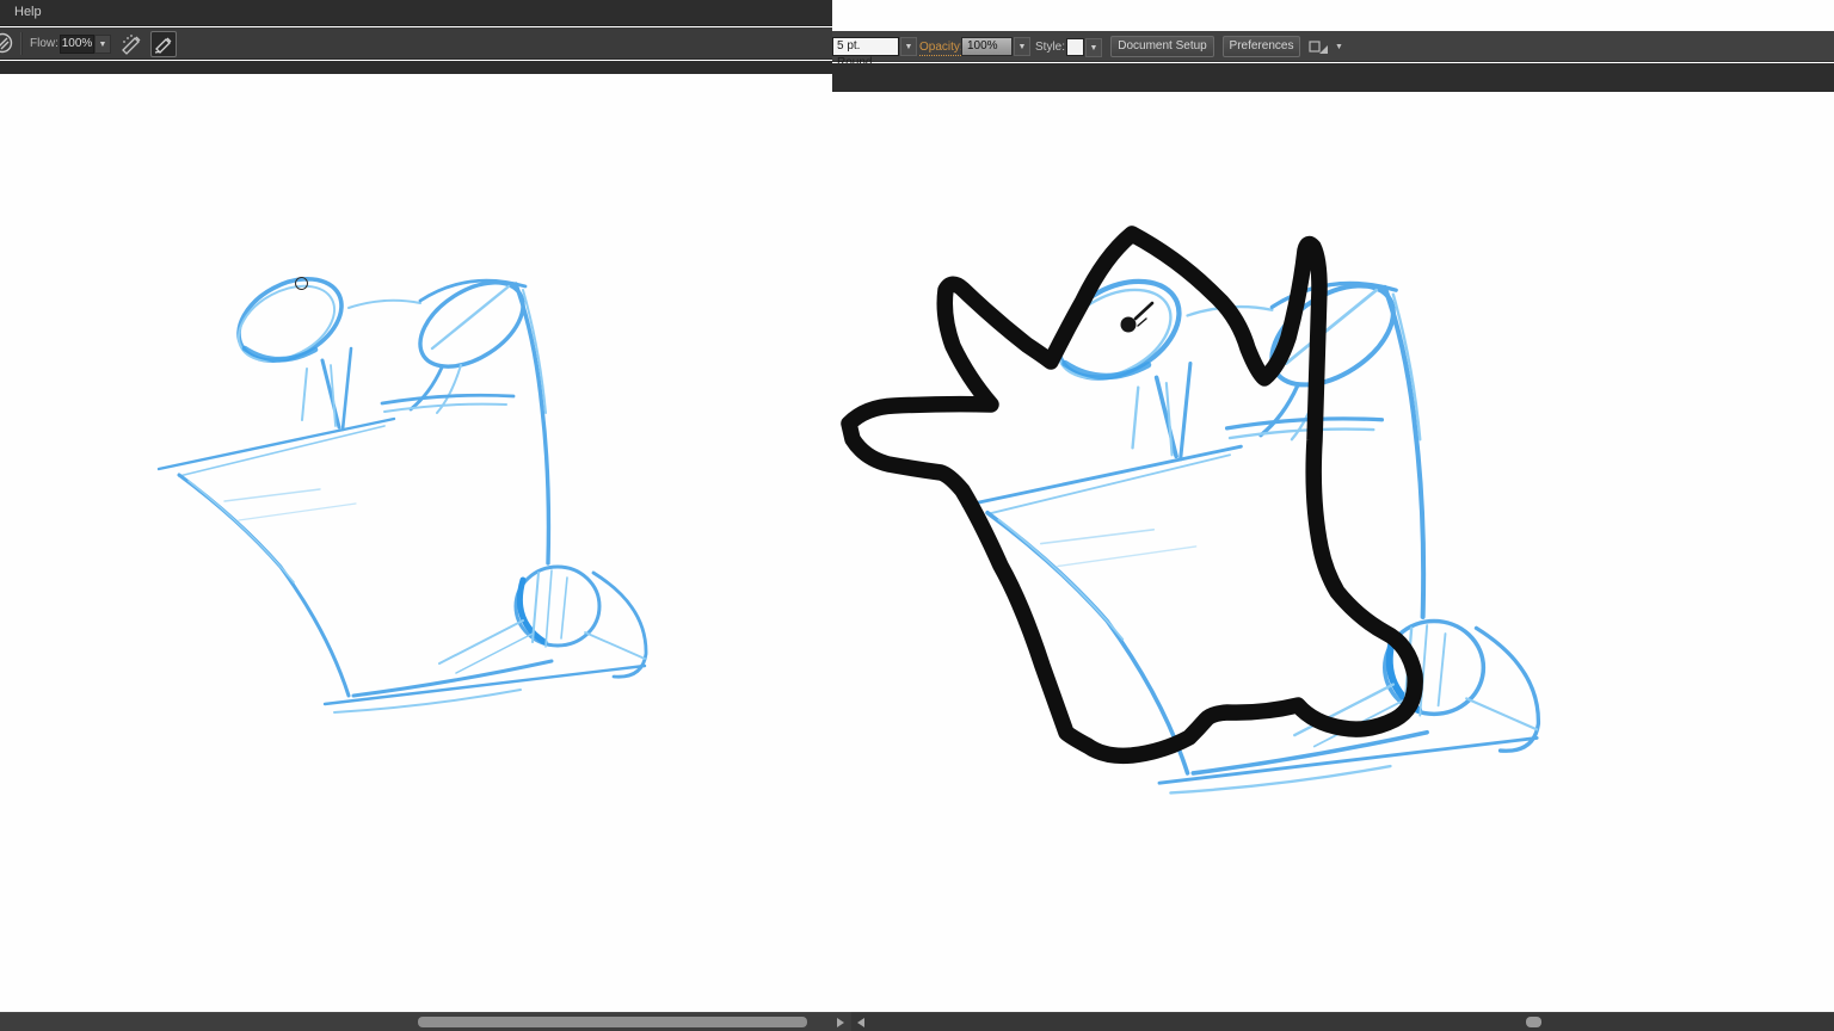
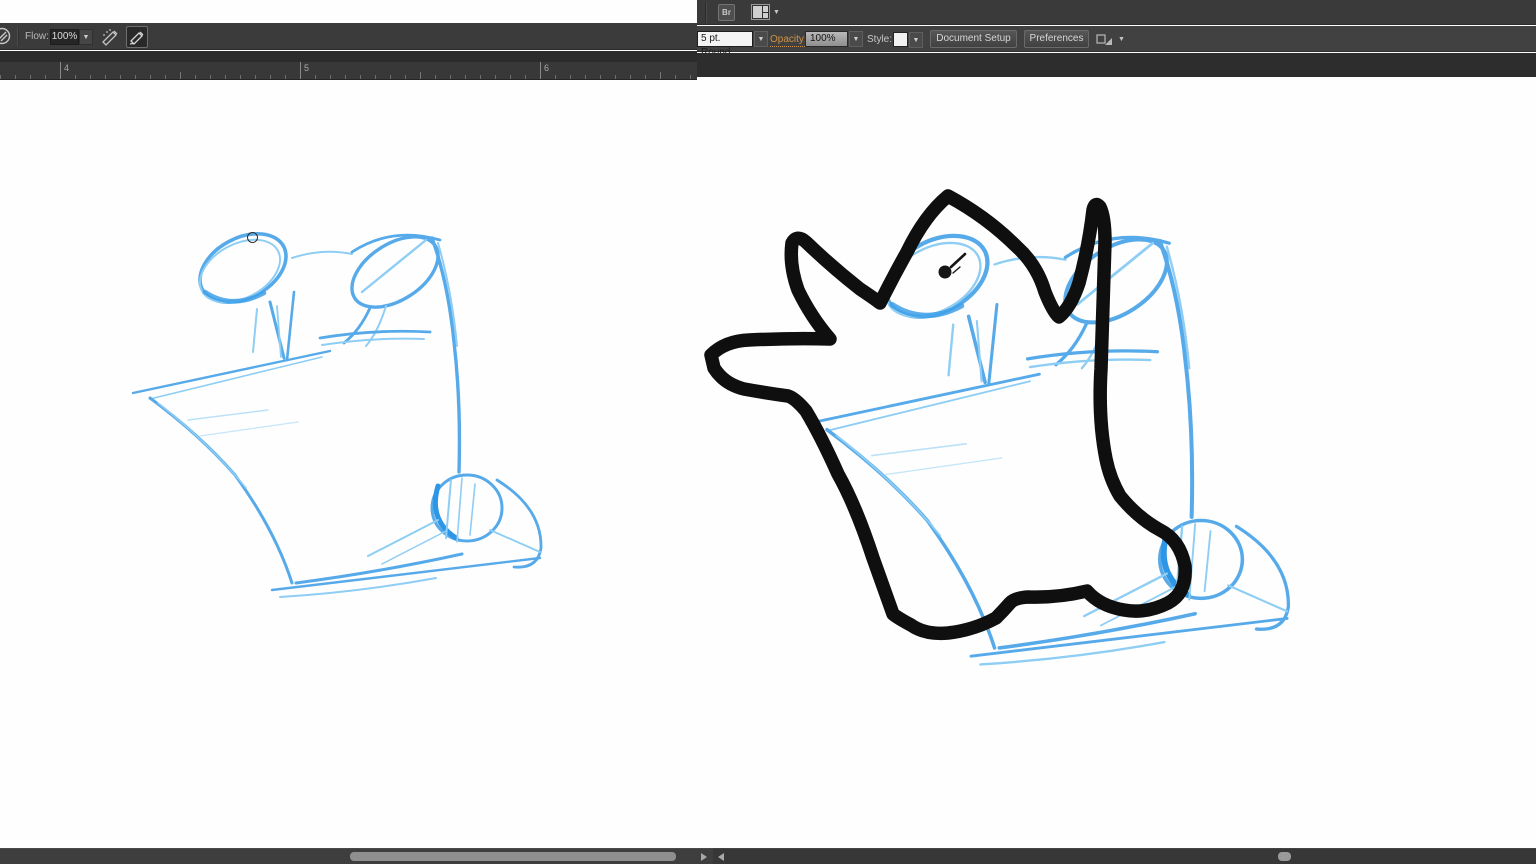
- Help
  Flow:
  100%
+ 4
+ 5
+ 6
+ Br
  Opacity
  100%
  Style:
  Document Setup
  Preferences
